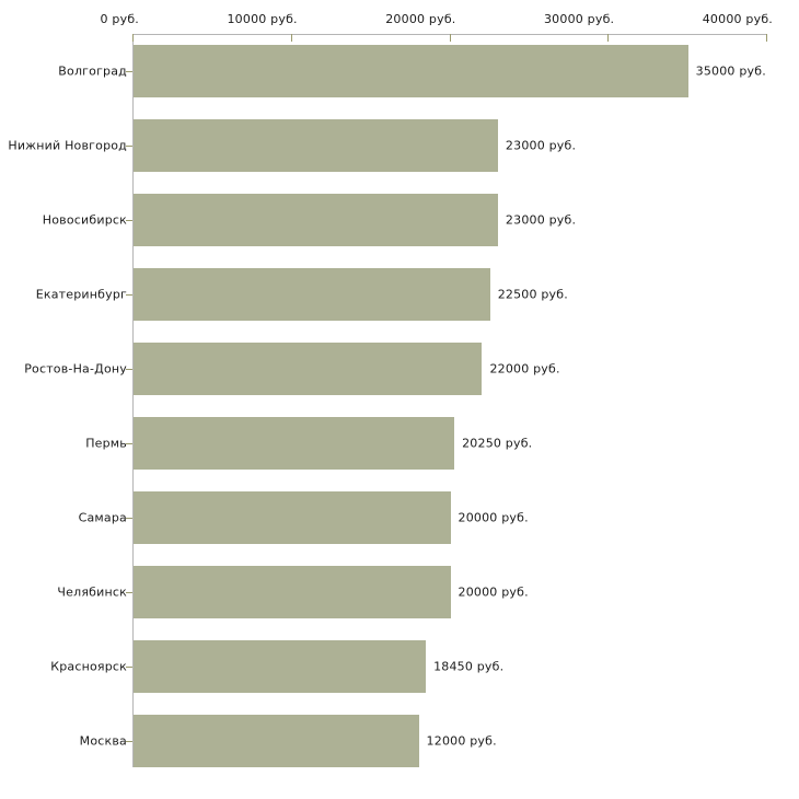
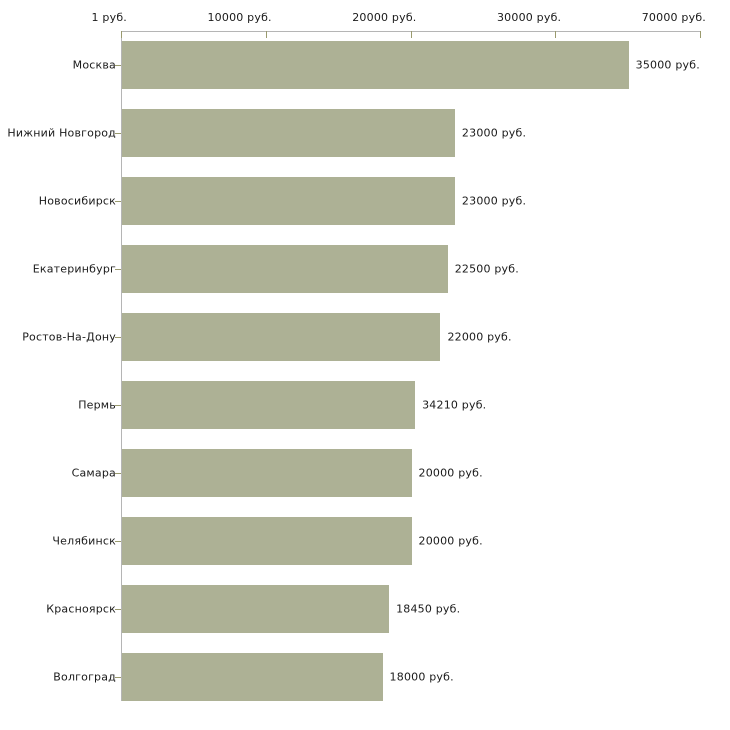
- 0 руб.
+ 1 руб.
  10000 руб.
  20000 руб.
  30000 руб.
- 40000 руб.
+ 70000 руб.
- Волгоград
+ Москва
  Нижний Новгород
  Новосибирск
  Екатеринбург
  Ростов-На-Дону
  Пермь
  Самара
  Челябинск
  Красноярск
- Москва
+ Волгоград
  35000 руб.
  23000 руб.
  23000 руб.
  22500 руб.
  22000 руб.
- 20250 руб.
+ 34210 руб.
  20000 руб.
  20000 руб.
  18450 руб.
- 12000 руб.
+ 18000 руб.
